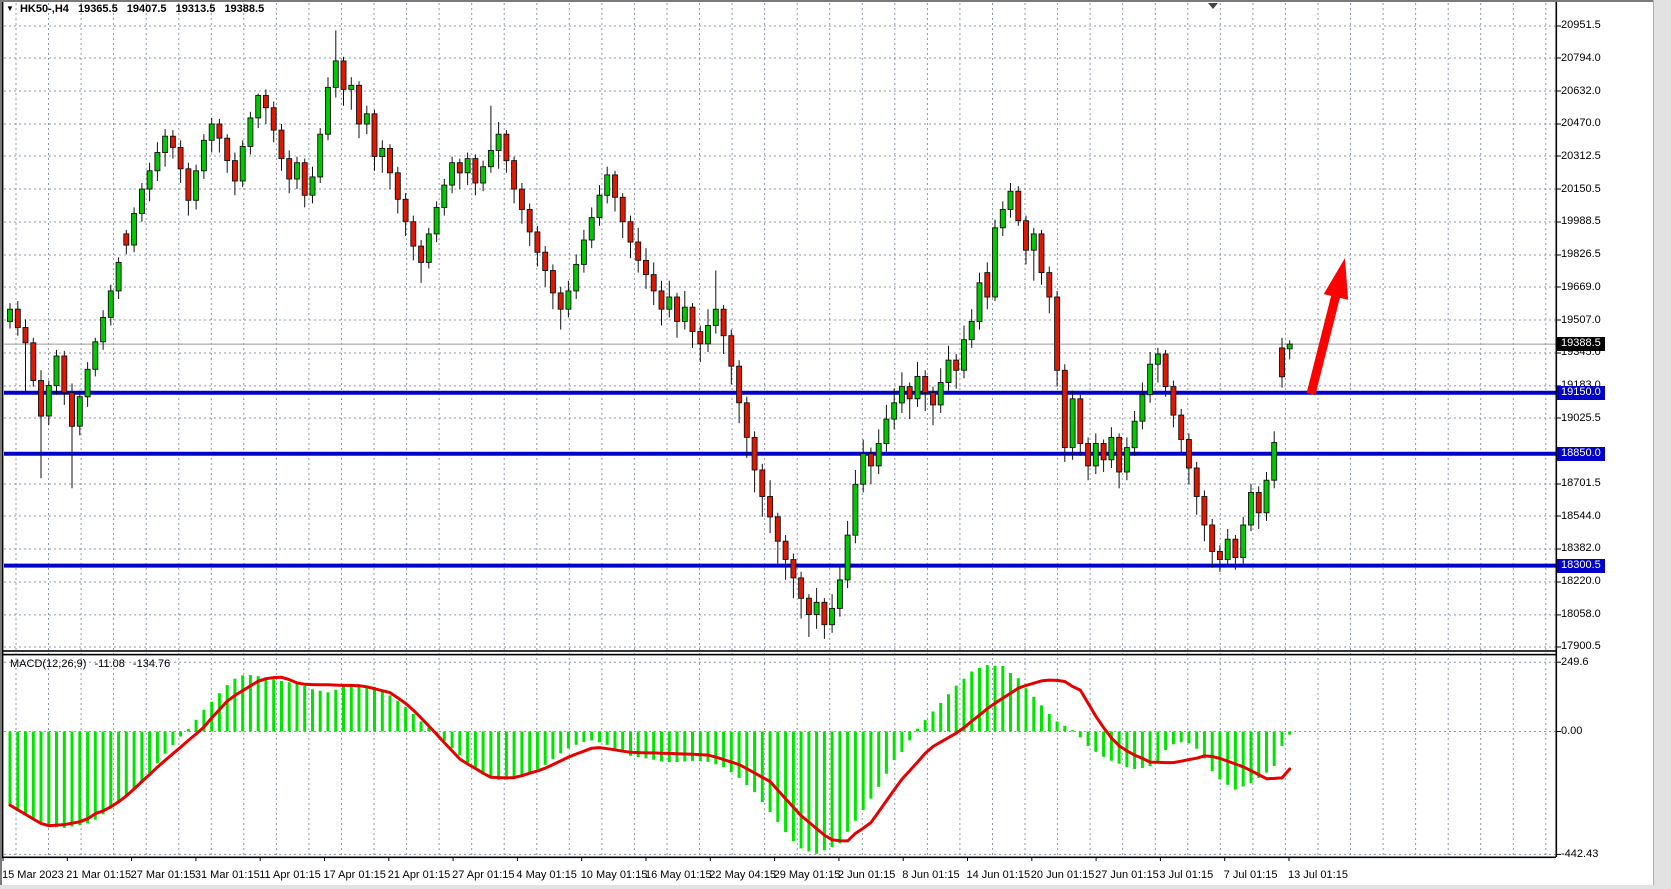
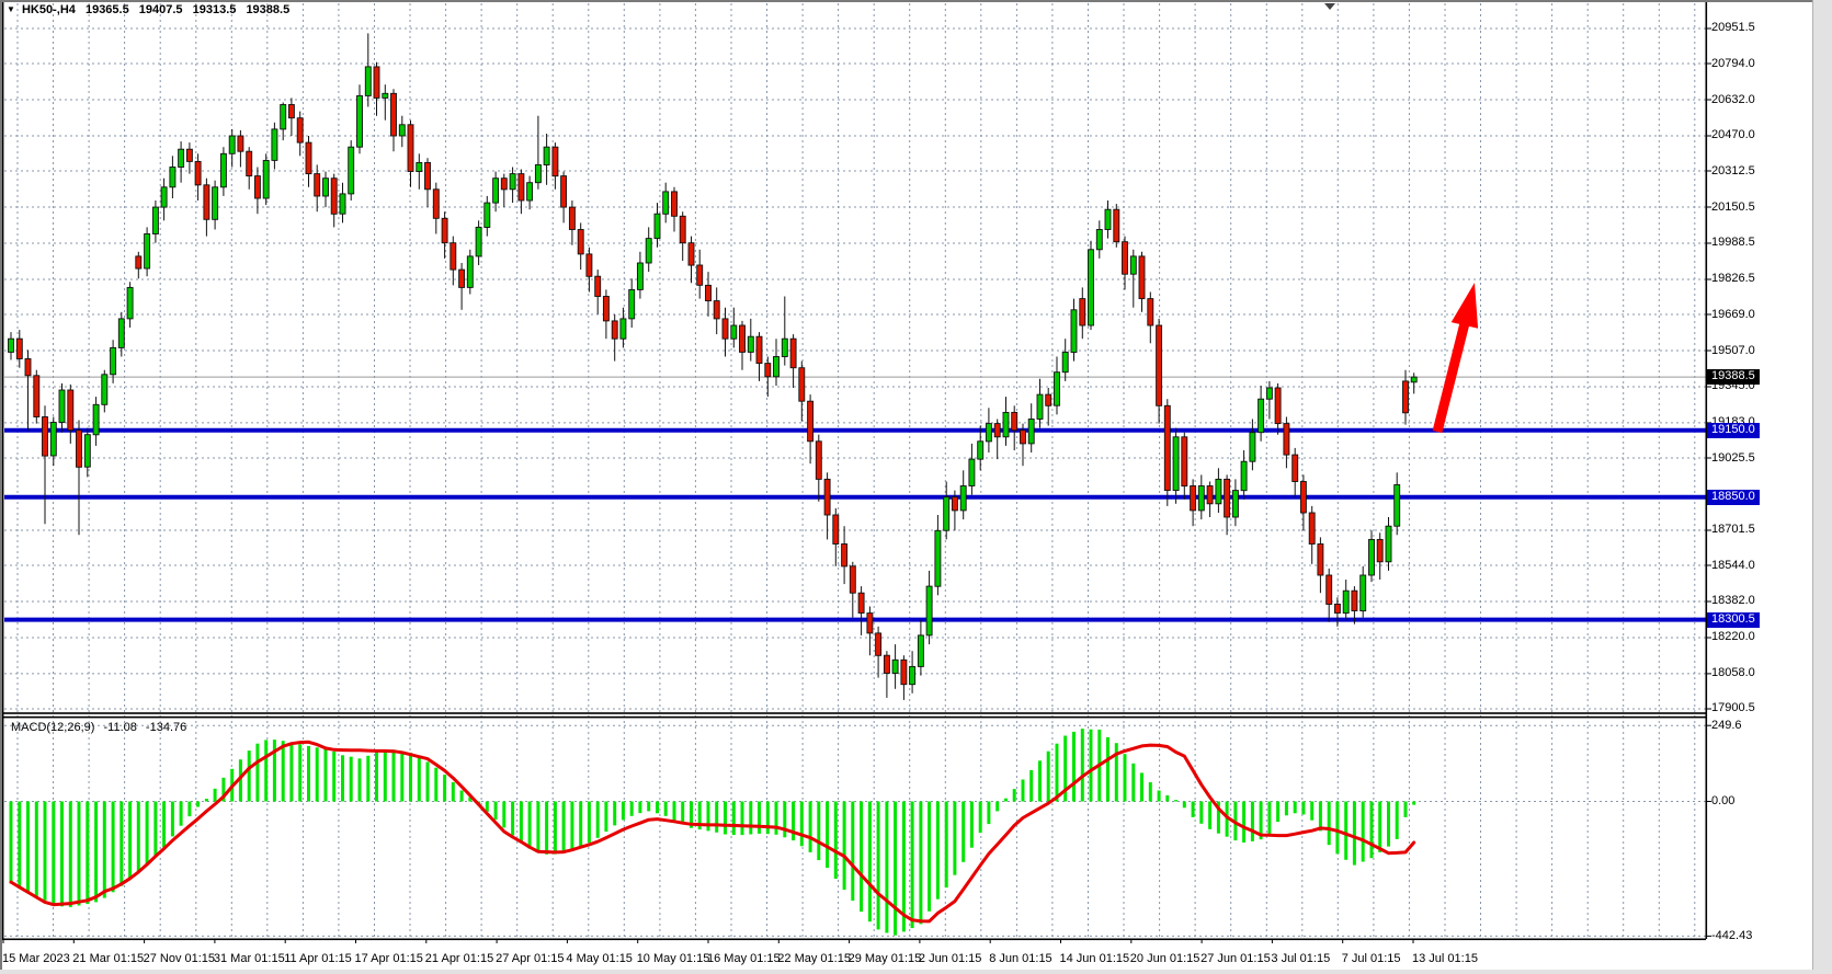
  ▼ HK50-,H4 19365.5 19407.5 19313.5 19388.5
  MACD(12,26,9) -11.08 -134.76
  20951.5
  20794.0
  20632.0
  20470.0
  20312.5
  20150.5
  19988.5
  19826.5
  19669.0
  19507.0
  19345.0
  19025.5
  18701.5
  18544.0
  18382.0
  18220.0
  18058.0
  17900.5
  249.6
  0.00
  -442.43
  19150.0
  18850.0
  18300.5
  19388.5
  15 Mar 2023
  21 Mar 01:15
- 27 Mar 01:15
+ 27 Nov 01:15
  31 Mar 01:15
  11 Apr 01:15
  17 Apr 01:15
  21 Apr 01:15
  27 Apr 01:15
  4 May 01:15
  10 May 01:15
  16 May 01:15
- 22 May 04:15
+ 22 May 01:15
  29 May 01:15
  2 Jun 01:15
  8 Jun 01:15
  14 Jun 01:15
  20 Jun 01:15
  27 Jun 01:15
  3 Jul 01:15
  7 Jul 01:15
  13 Jul 01:15
